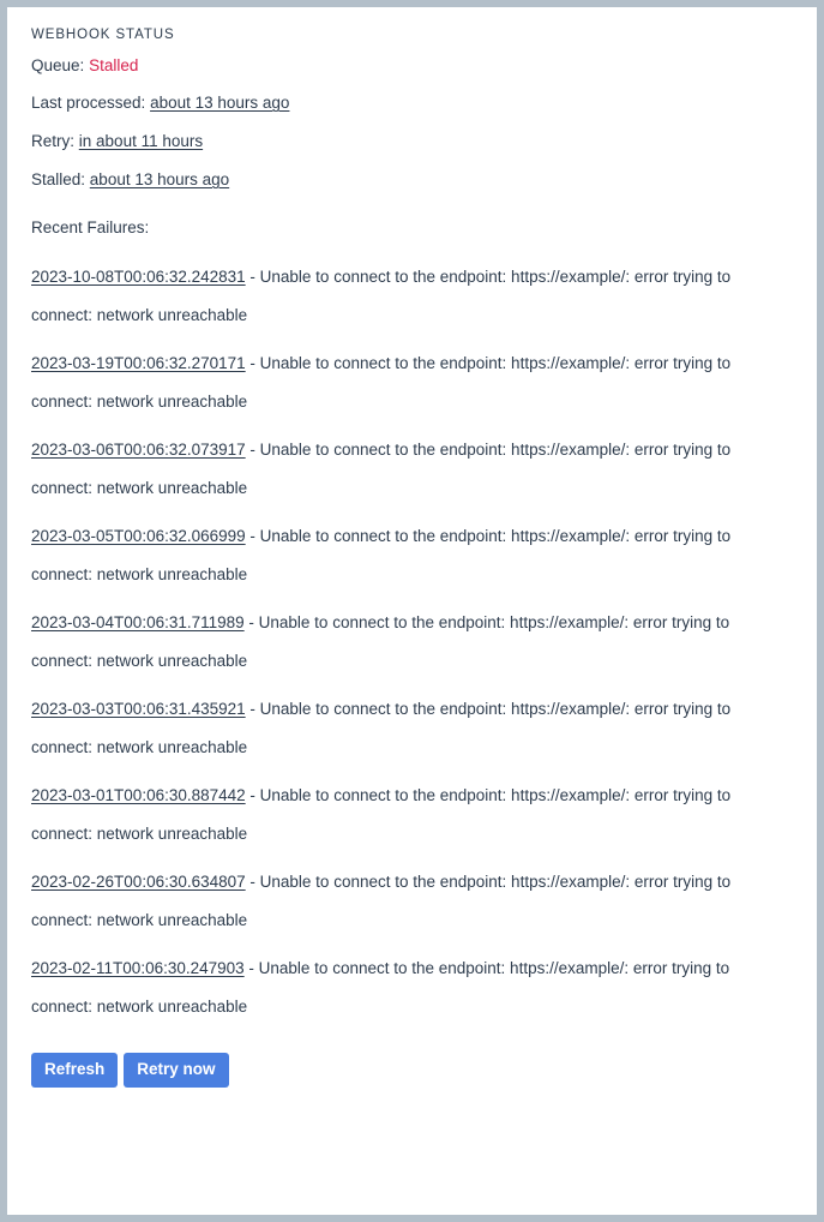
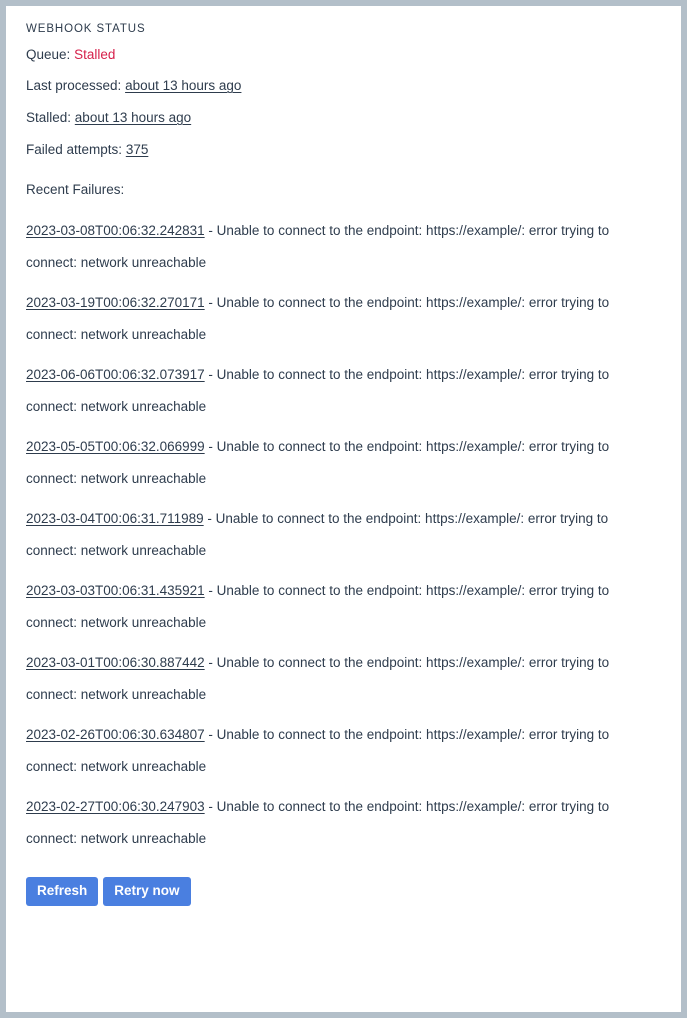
  WEBHOOK STATUS
  Queue: Stalled
  Last processed: about 13 hours ago
- Retry: in about 11 hours
  Stalled: about 13 hours ago
+ Failed attempts: 375
  Recent Failures:
- 2023-10-08T00:06:32.242831 - Unable to connect to the endpoint: https://example/: error trying to connect: network unreachable
+ 2023-03-08T00:06:32.242831 - Unable to connect to the endpoint: https://example/: error trying to connect: network unreachable
  2023-03-19T00:06:32.270171 - Unable to connect to the endpoint: https://example/: error trying to connect: network unreachable
- 2023-03-06T00:06:32.073917 - Unable to connect to the endpoint: https://example/: error trying to connect: network unreachable
+ 2023-06-06T00:06:32.073917 - Unable to connect to the endpoint: https://example/: error trying to connect: network unreachable
- 2023-03-05T00:06:32.066999 - Unable to connect to the endpoint: https://example/: error trying to connect: network unreachable
+ 2023-05-05T00:06:32.066999 - Unable to connect to the endpoint: https://example/: error trying to connect: network unreachable
  2023-03-04T00:06:31.711989 - Unable to connect to the endpoint: https://example/: error trying to connect: network unreachable
  2023-03-03T00:06:31.435921 - Unable to connect to the endpoint: https://example/: error trying to connect: network unreachable
  2023-03-01T00:06:30.887442 - Unable to connect to the endpoint: https://example/: error trying to connect: network unreachable
  2023-02-26T00:06:30.634807 - Unable to connect to the endpoint: https://example/: error trying to connect: network unreachable
- 2023-02-11T00:06:30.247903 - Unable to connect to the endpoint: https://example/: error trying to connect: network unreachable
+ 2023-02-27T00:06:30.247903 - Unable to connect to the endpoint: https://example/: error trying to connect: network unreachable
  Refresh
  Retry now
